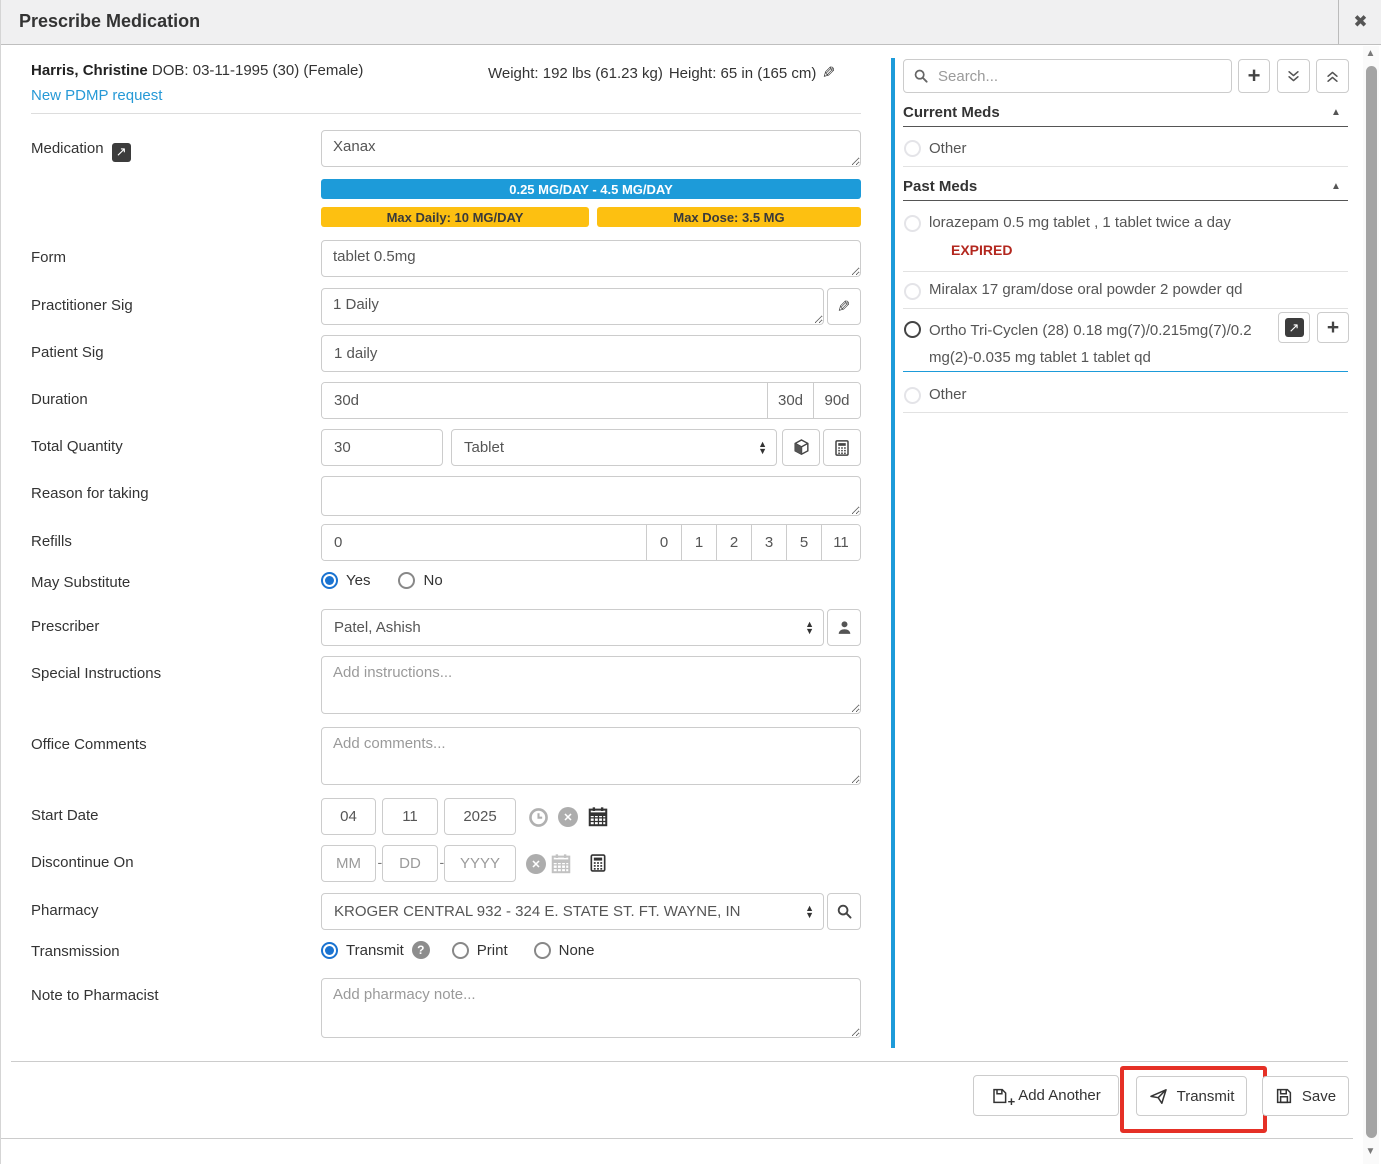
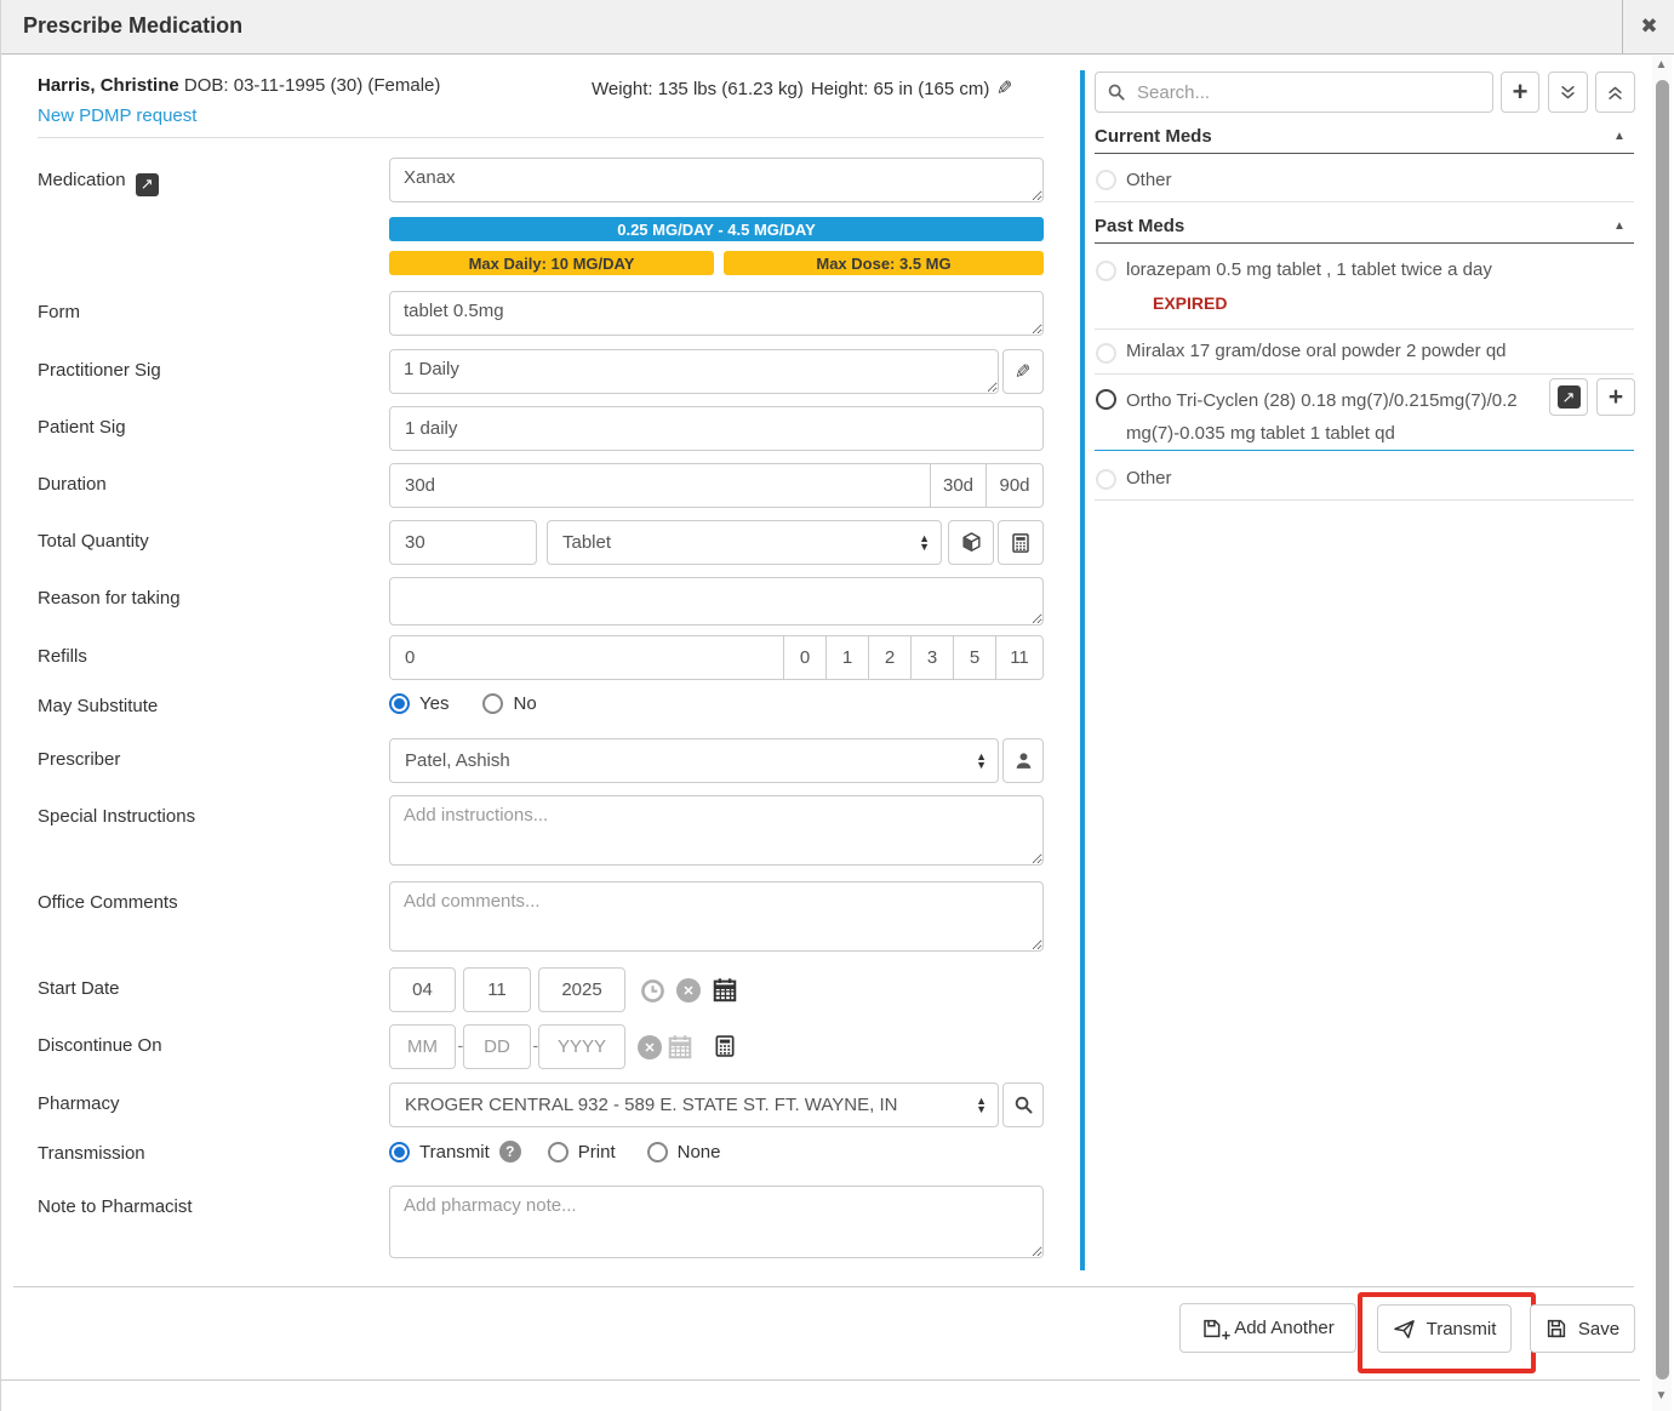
  Prescribe Medication
  ✖
  Harris, Christine DOB: 03-11-1995 (30) (Female)
  New PDMP request
- Weight: 192 lbs (61.23 kg)
+ Weight: 135 lbs (61.23 kg)
  Height: 65 in (165 cm)
  Medication ↗
  Xanax
  0.25 MG/DAY - 4.5 MG/DAY
  Max Daily: 10 MG/DAY
  Max Dose: 3.5 MG
  Form
  tablet 0.5mg
  Practitioner Sig
  1 Daily
  Patient Sig
  1 daily
  Duration
  30d
  30d
  90d
  Total Quantity
  30
  Tablet
  ▲
  ▼
  Reason for taking
  Refills
  0
  0
  1
  2
  3
  5
  11
  May Substitute
  Yes
  No
  Prescriber
  Patel, Ashish
  ▲
  ▼
  Special Instructions
  Add instructions...
  Office Comments
  Add comments...
  Start Date
  04
  11
  2025
  ✕
  Discontinue On
  MM
  -
  DD
  -
  YYYY
  ✕
  Pharmacy
- KROGER CENTRAL 932 - 324 E. STATE ST. FT. WAYNE, IN
+ KROGER CENTRAL 932 - 589 E. STATE ST. FT. WAYNE, IN
  ▲
  ▼
  Transmission
  Transmit
  ?
  Print
  None
  Note to Pharmacist
  Add pharmacy note...
  Search...
  +
  Current Meds
  ▲
  Other
  Past Meds
  ▲
  lorazepam 0.5 mg tablet , 1 tablet twice a day
  EXPIRED
  Miralax 17 gram/dose oral powder 2 powder qd
- Ortho Tri-Cyclen (28) 0.18 mg(7)/0.215mg(7)/0.2 mg(2)-0.035 mg tablet 1 tablet qd
+ Ortho Tri-Cyclen (28) 0.18 mg(7)/0.215mg(7)/0.2 mg(7)-0.035 mg tablet 1 tablet qd
  ↗
  +
  Other
  +
  Add Another
  Transmit
  Save
  ▲
  ▼
